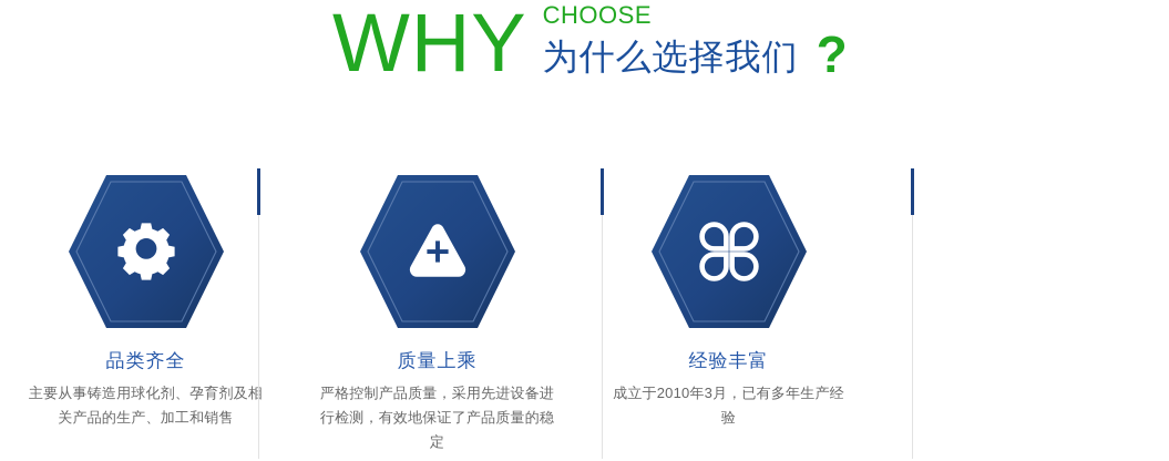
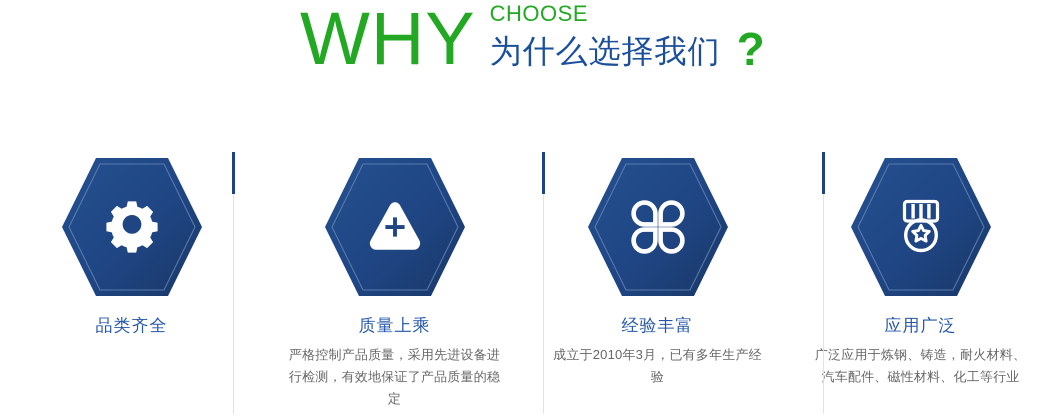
  WHY
  CHOOSE
  为什么选择我们
  ?
  品类齐全
- 主要从事铸造用球化剂、孕育剂及相关产品的生产、加工和销售
  质量上乘
  严格控制产品质量，采用先进设备进行检测，有效地保证了产品质量的稳定
  经验丰富
  成立于2010年3月，已有多年生产经验
+ 应用广泛
+ 广泛应用于炼钢、铸造，耐火材料、汽车配件、磁性材料、化工等行业
